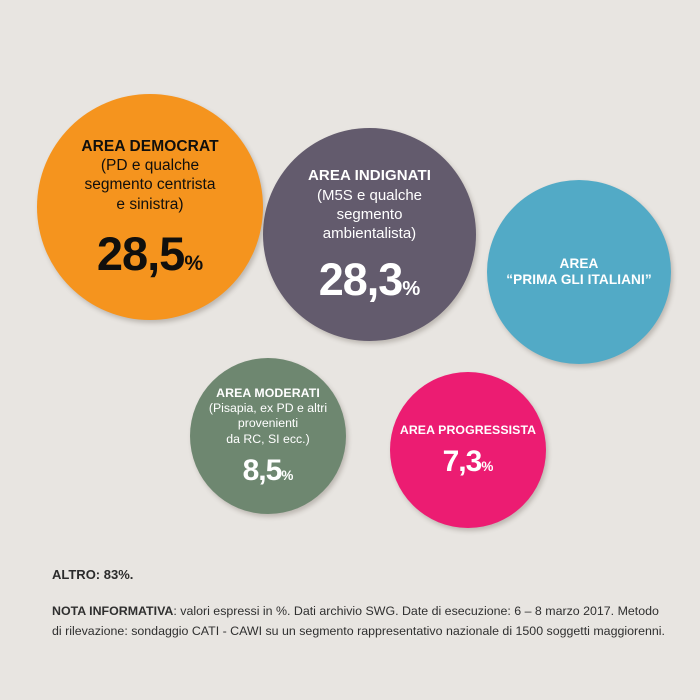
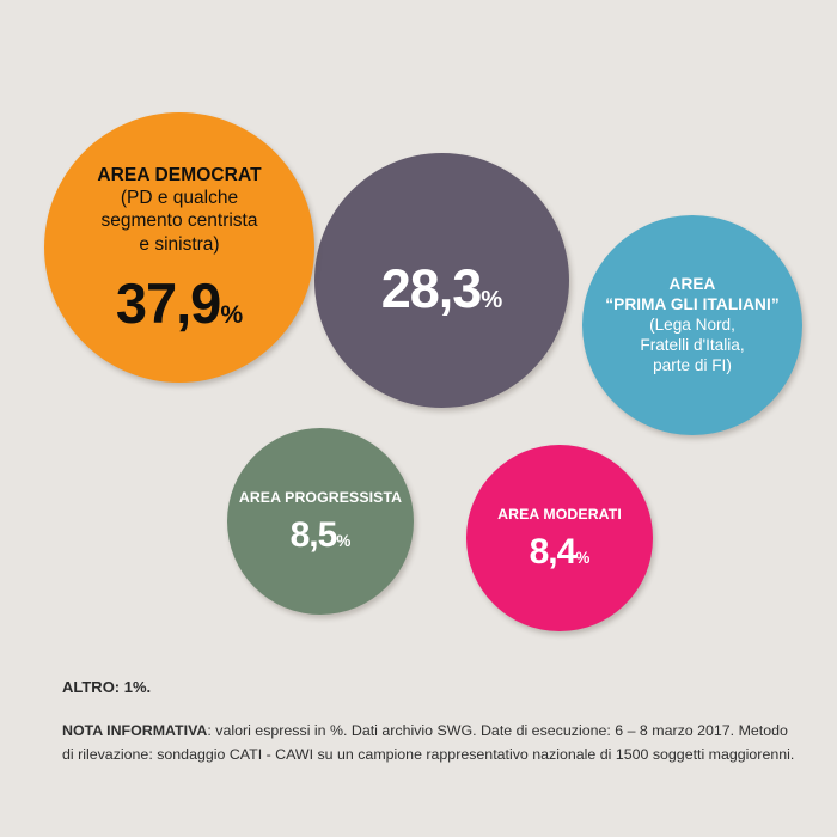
  AREA DEMOCRAT
  (PD e qualche
  segmento centrista
  e sinistra)
- 28,5%
+ 37,9%
- AREA INDIGNATI
- (M5S e qualche
- segmento
- ambientalista)
  28,3%
  AREA
  “PRIMA GLI ITALIANI”
+ (Lega Nord,
+ Fratelli d'Italia,
+ parte di FI)
- AREA MODERATI
+ AREA PROGRESSISTA
- (Pisapia, ex PD e altri
- provenienti
- da RC, SI ecc.)
  8,5%
- AREA PROGRESSISTA
+ AREA MODERATI
- 7,3%
+ 8,4%
- ALTRO: 83%.
+ ALTRO: 1%.
- NOTA INFORMATIVA: valori espressi in %. Dati archivio SWG. Date di esecuzione: 6 – 8 marzo 2017. Metodo di rilevazione: sondaggio CATI - CAWI su un segmento rappresentativo nazionale di 1500 soggetti maggiorenni.
+ NOTA INFORMATIVA: valori espressi in %. Dati archivio SWG. Date di esecuzione: 6 – 8 marzo 2017. Metodo di rilevazione: sondaggio CATI - CAWI su un campione rappresentativo nazionale di 1500 soggetti maggiorenni.
